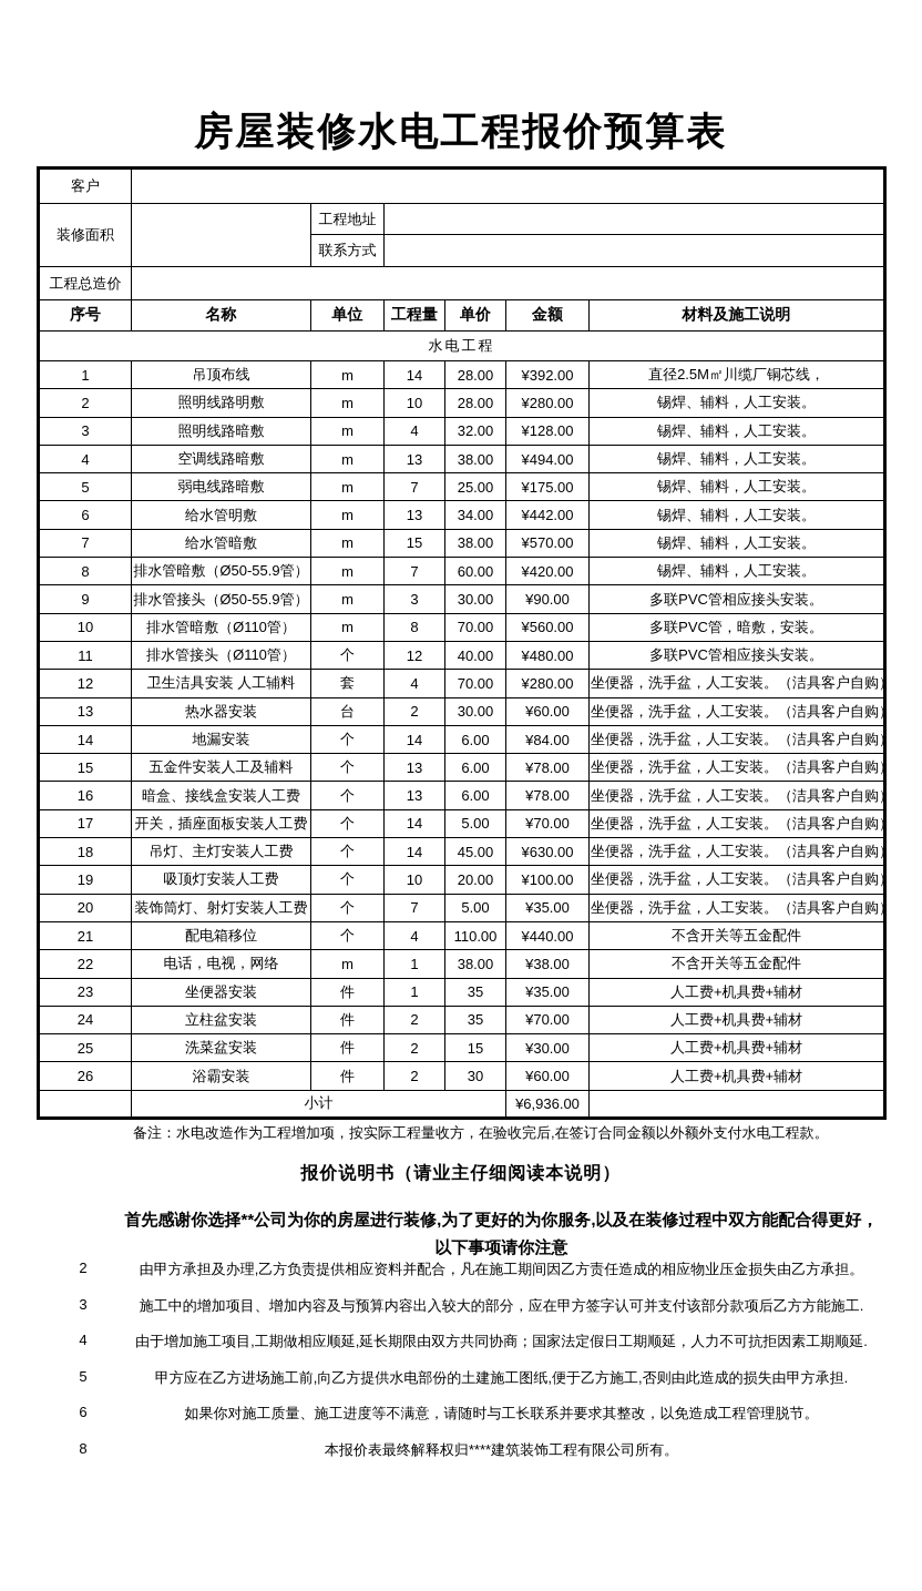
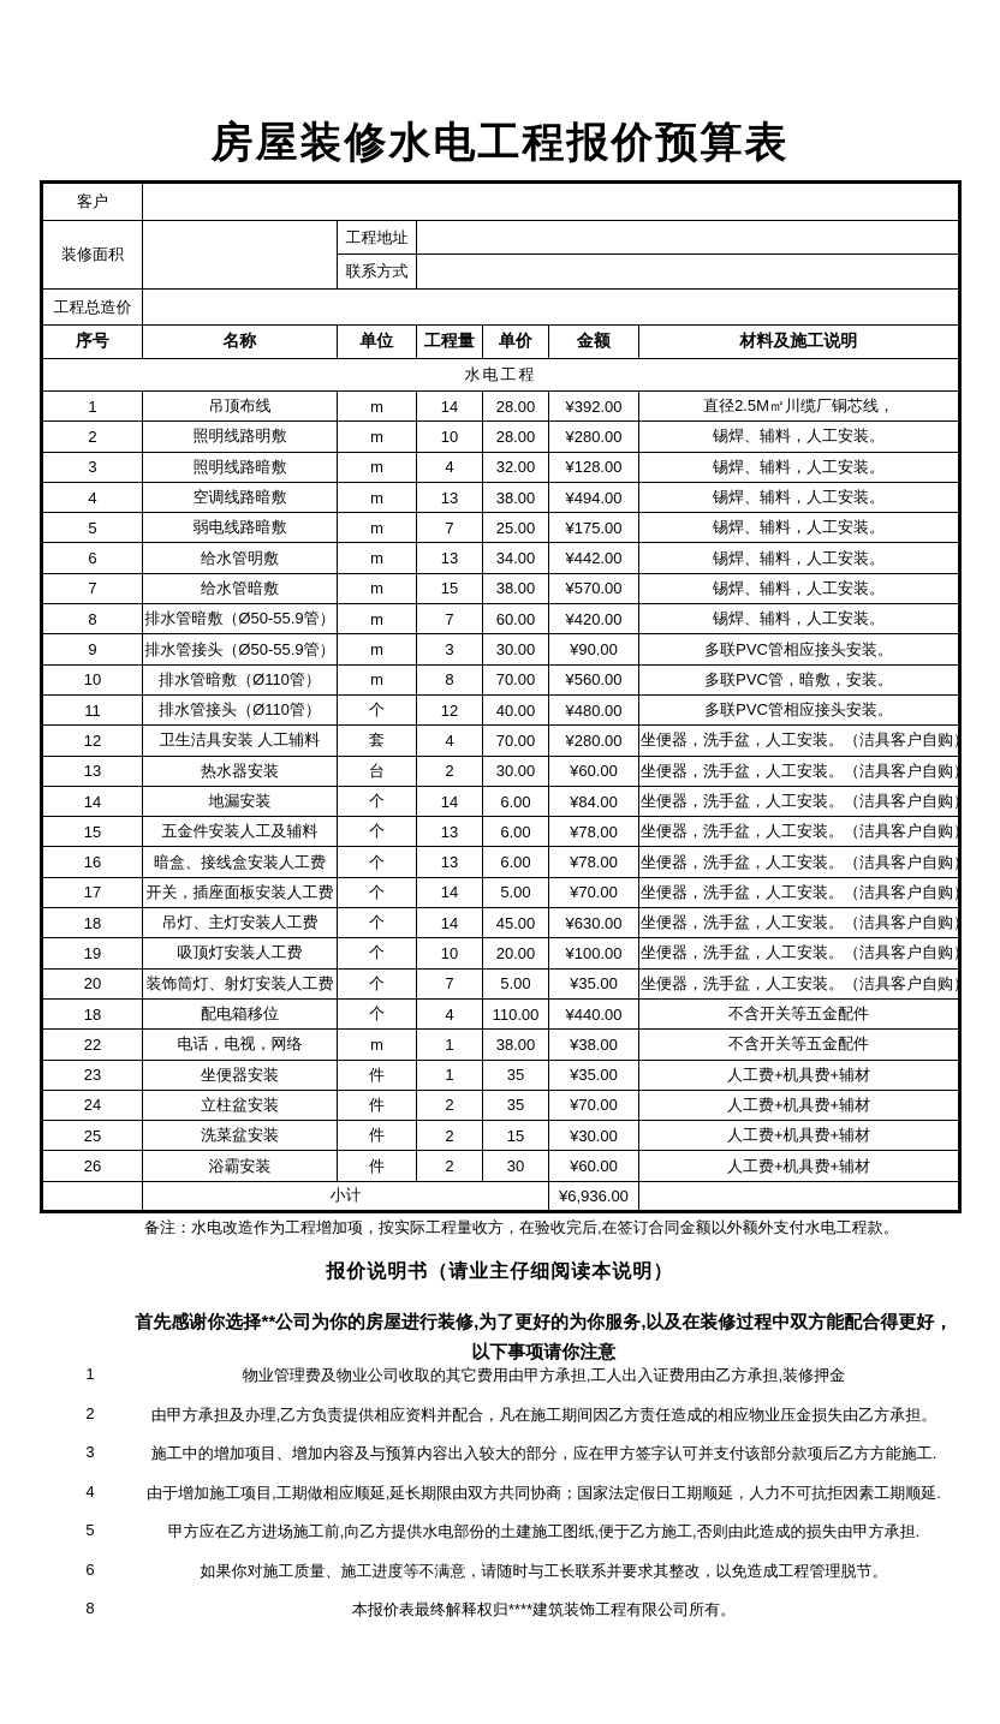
  房屋装修水电工程报价预算表
  客户
  装修面积		工程地址
  联系方式
  工程总造价
  序号	名称	单位	工程量	单价	金额	材料及施工说明
  水电工程
  1	吊顶布线	m	14	28.00	¥392.00	直径2.5M㎡川缆厂铜芯线，
  2	照明线路明敷	m	10	28.00	¥280.00	锡焊、辅料，人工安装。
  3	照明线路暗敷	m	4	32.00	¥128.00	锡焊、辅料，人工安装。
  4	空调线路暗敷	m	13	38.00	¥494.00	锡焊、辅料，人工安装。
  5	弱电线路暗敷	m	7	25.00	¥175.00	锡焊、辅料，人工安装。
  6	给水管明敷	m	13	34.00	¥442.00	锡焊、辅料，人工安装。
  7	给水管暗敷	m	15	38.00	¥570.00	锡焊、辅料，人工安装。
  8	排水管暗敷（Ø50-55.9管）	m	7	60.00	¥420.00	锡焊、辅料，人工安装。
  9	排水管接头（Ø50-55.9管）	m	3	30.00	¥90.00	多联PVC管相应接头安装。
  10	排水管暗敷（Ø110管）	m	8	70.00	¥560.00	多联PVC管，暗敷，安装。
  11	排水管接头（Ø110管）	个	12	40.00	¥480.00	多联PVC管相应接头安装。
  12	卫生洁具安装 人工辅料	套	4	70.00	¥280.00	坐便器，洗手盆，人工安装。（洁具客户自购
  13	热水器安装	台	2	30.00	¥60.00	坐便器，洗手盆，人工安装。（洁具客户自购
  14	地漏安装	个	14	6.00	¥84.00	坐便器，洗手盆，人工安装。（洁具客户自购
  15	五金件安装人工及辅料	个	13	6.00	¥78.00	坐便器，洗手盆，人工安装。（洁具客户自购
  16	暗盒、接线盒安装人工费	个	13	6.00	¥78.00	坐便器，洗手盆，人工安装。（洁具客户自购
  17	开关，插座面板安装人工费	个	14	5.00	¥70.00	坐便器，洗手盆，人工安装。（洁具客户自购
  18	吊灯、主灯安装人工费	个	14	45.00	¥630.00	坐便器，洗手盆，人工安装。（洁具客户自购
  19	吸顶灯安装人工费	个	10	20.00	¥100.00	坐便器，洗手盆，人工安装。（洁具客户自购
  20	装饰筒灯、射灯安装人工费	个	7	5.00	¥35.00	坐便器，洗手盆，人工安装。（洁具客户自购
- 21	配电箱移位	个	4	110.00	¥440.00	不含开关等五金配件
+ 18	配电箱移位	个	4	110.00	¥440.00	不含开关等五金配件
  22	电话，电视，网络	m	1	38.00	¥38.00	不含开关等五金配件
  23	坐便器安装	件	1	35	¥35.00	人工费+机具费+辅材
  24	立柱盆安装	件	2	35	¥70.00	人工费+机具费+辅材
  25	洗菜盆安装	件	2	15	¥30.00	人工费+机具费+辅材
  26	浴霸安装	件	2	30	¥60.00	人工费+机具费+辅材
  	小计	¥6,936.00
  备注：水电改造作为工程增加项，按实际工程量收方，在验收完后,在签订合同金额以外额外支付水电工程款。
  报价说明书（请业主仔细阅读本说明）
  首先感谢你选择**公司为你的房屋进行装修,为了更好的为你服务,以及在装修过程中双方能配合得更好，
  以下事项请你注意
+ 1
+ 物业管理费及物业公司收取的其它费用由甲方承担,工人出入证费用由乙方承担,装修押金
  2
  由甲方承担及办理,乙方负责提供相应资料并配合，凡在施工期间因乙方责任造成的相应物业压金损失由乙方承担。
  3
  施工中的增加项目、增加内容及与预算内容出入较大的部分，应在甲方签字认可并支付该部分款项后乙方方能施工.
  4
  由于增加施工项目,工期做相应顺延,延长期限由双方共同协商；国家法定假日工期顺延，人力不可抗拒因素工期顺延.
  5
  甲方应在乙方进场施工前,向乙方提供水电部份的土建施工图纸,便于乙方施工,否则由此造成的损失由甲方承担.
  6
  如果你对施工质量、施工进度等不满意，请随时与工长联系并要求其整改，以免造成工程管理脱节。
  8
  本报价表最终解释权归****建筑装饰工程有限公司所有。
